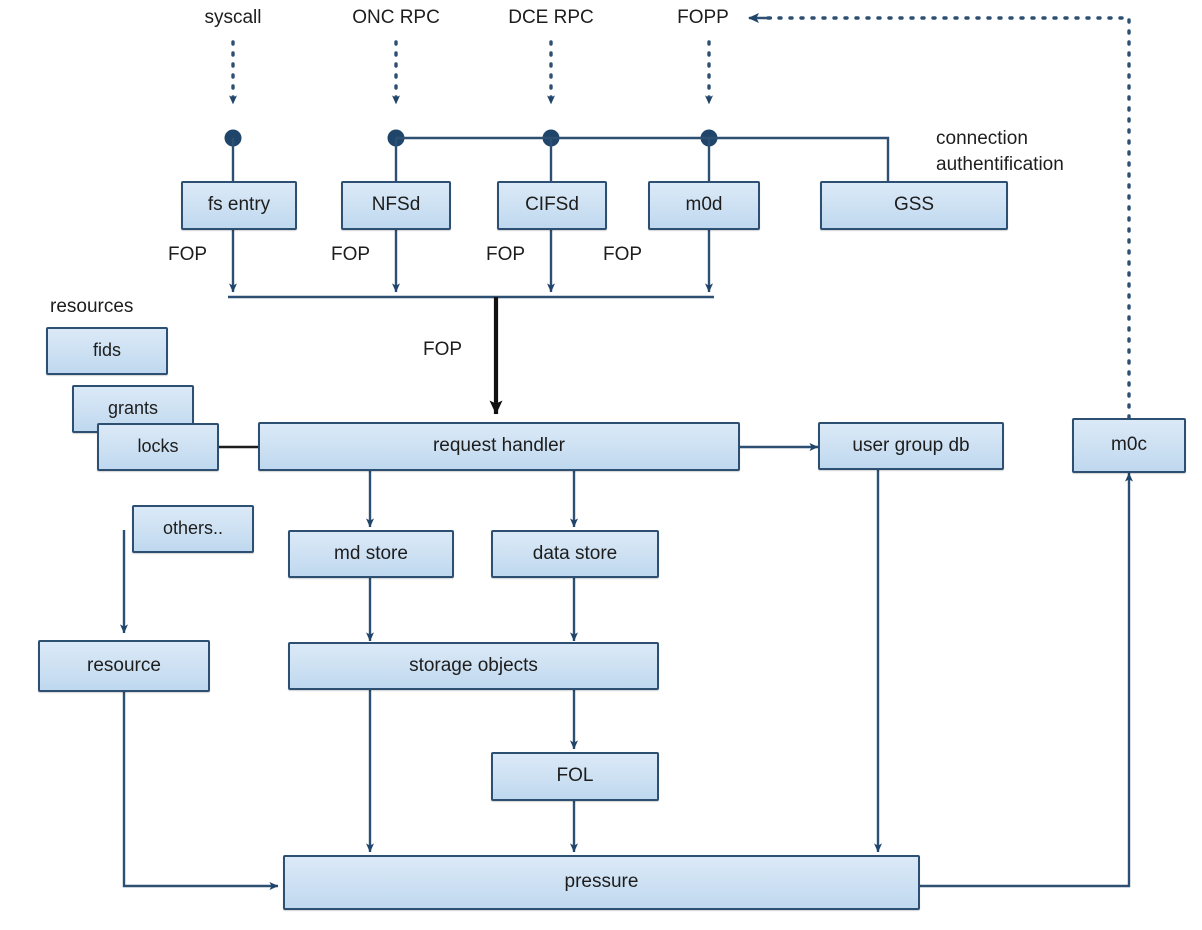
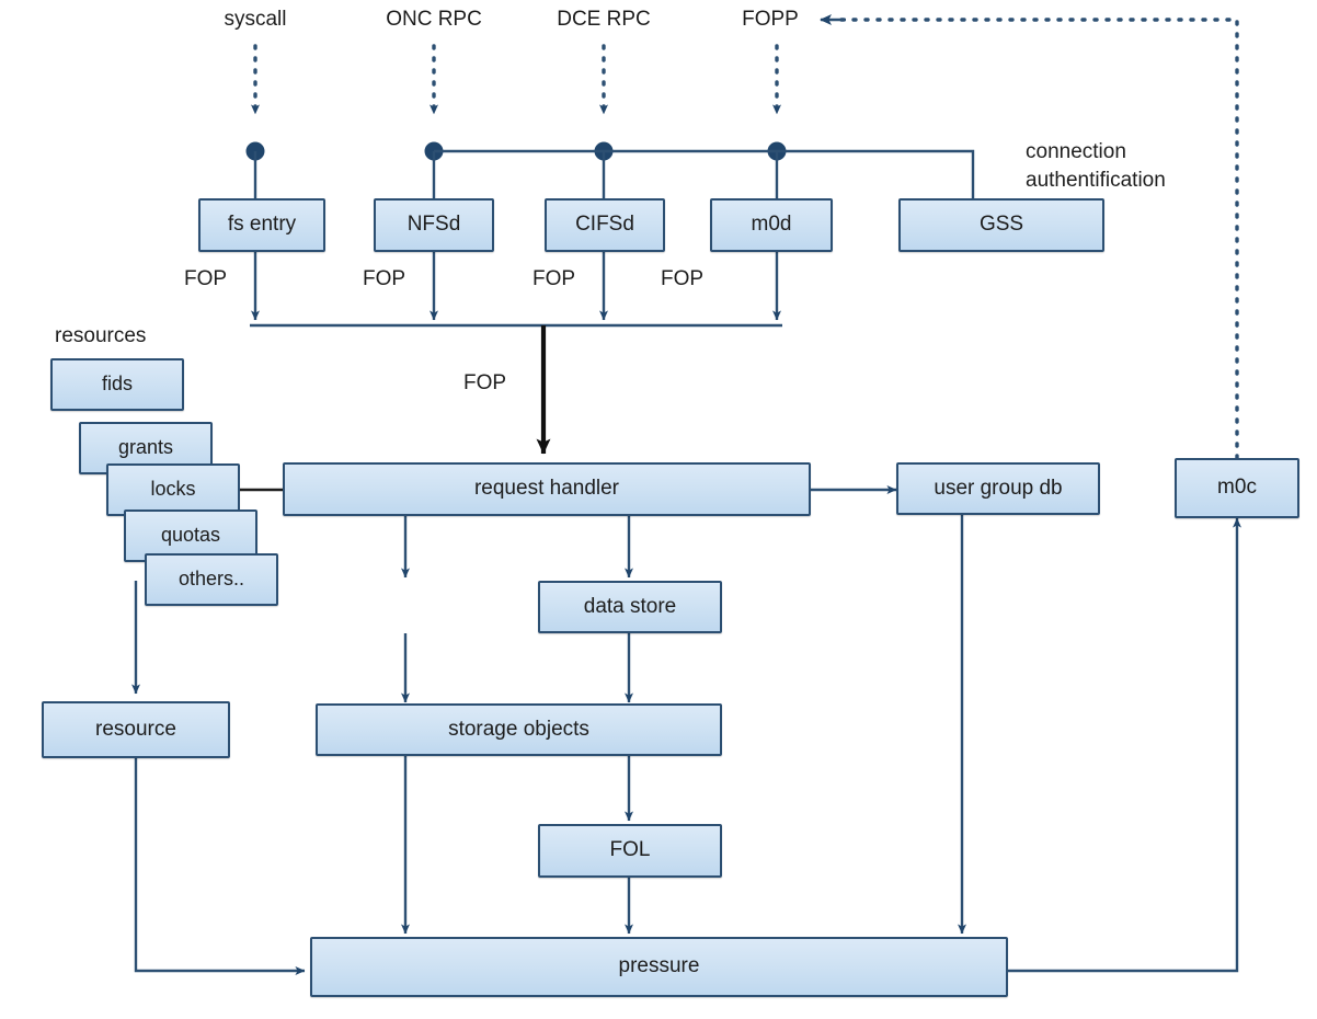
  syscall
  ONC RPC
  DCE RPC
  FOPP
  fs entry
  NFSd
  CIFSd
  m0d
  GSS
  connection
  authentification
  FOP
  FOP
  FOP
  FOP
  FOP
  resources
  fids
  grants
  locks
+ quotas
  others..
  request handler
  user group db
  m0c
  resource
- md store
  data store
  storage objects
  FOL
  pressure
